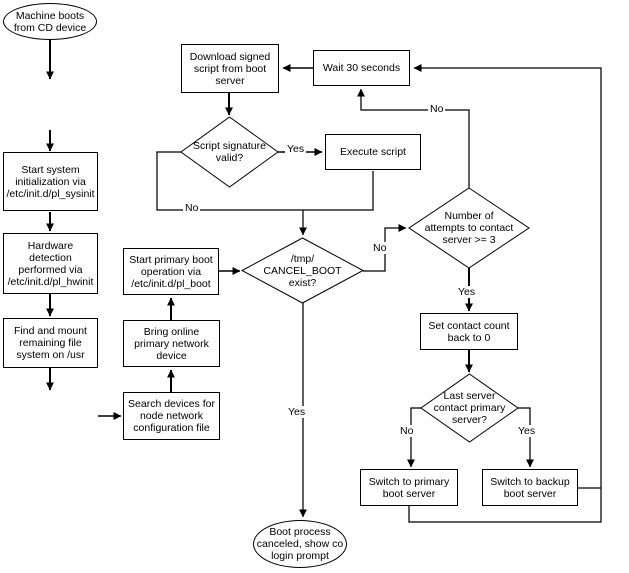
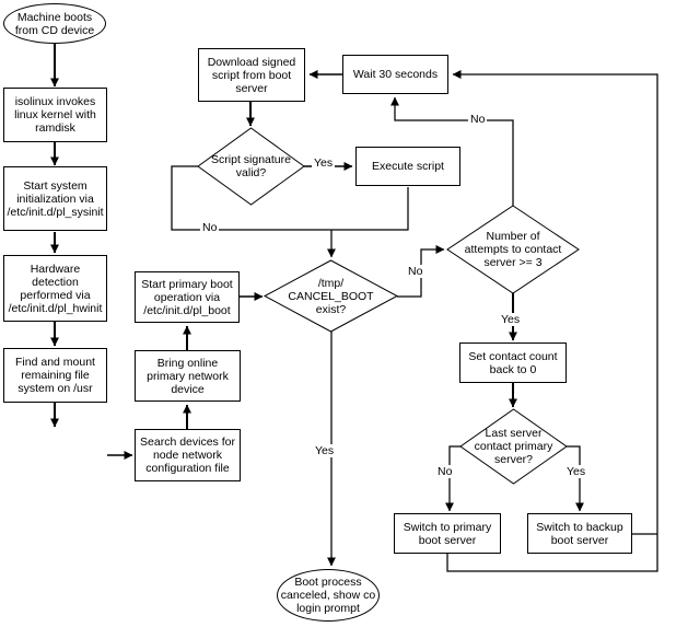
  Machine boots
  from CD device
  Boot process
  canceled, show co
  login prompt
+ isolinux invokes
+ linux kernel with
+ ramdisk
  Start system
  initialization via
  /etc/init.d/pl_sysinit
  Hardware
  detection
  performed via
  /etc/init.d/pl_hwinit
  Find and mount
  remaining file
  system on /usr
  Search devices for
  node network
  configuration file
  Bring online
  primary network
  device
  Start primary boot
  operation via
  /etc/init.d/pl_boot
  Download signed
  script from boot
  server
  Wait 30 seconds
  Execute script
  Set contact count
  back to 0
  Switch to primary
  boot server
  Switch to backup
  boot server
  Script signature
  valid?
  /tmp/
  CANCEL_BOOT
  exist?
  Number of
  attempts to contact
  server >= 3
  Last server
  contact primary
  server?
  Yes
  No
  No
  Yes
  No
  Yes
  No
  Yes
